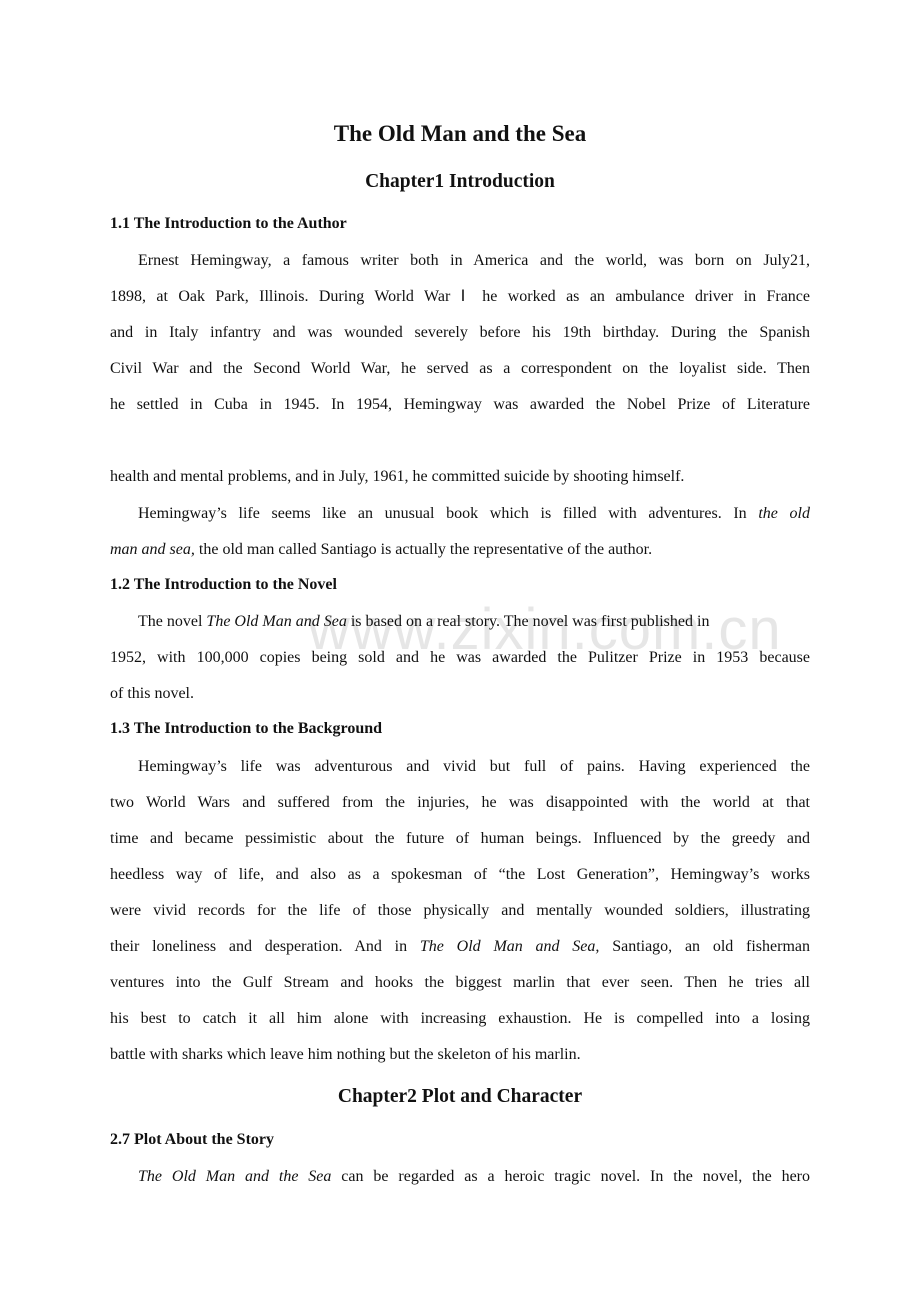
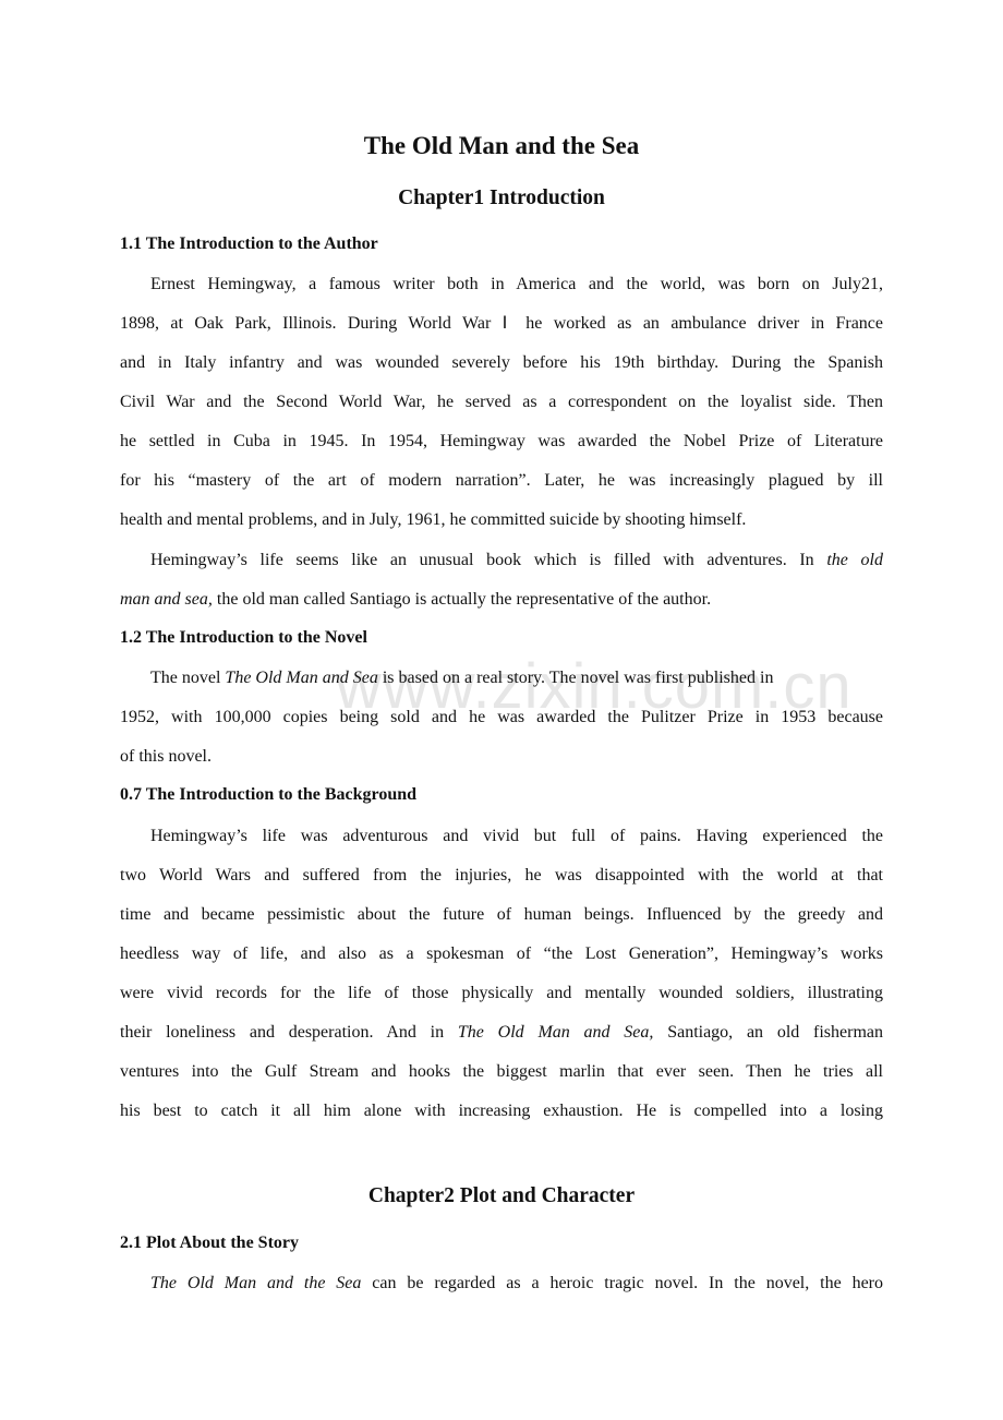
  www.zixin.com.cn
  The Old Man and the Sea
  Chapter1 Introduction
  1.1 The Introduction to the Author
  Ernest Hemingway, a famous writer both in America and the world, was born on July21,
  1898, at Oak Park, Illinois. During World War Ⅰ he worked as an ambulance driver in France
  and in Italy infantry and was wounded severely before his 19th birthday. During the Spanish
  Civil War and the Second World War, he served as a correspondent on the loyalist side. Then
  he settled in Cuba in 1945. In 1954, Hemingway was awarded the Nobel Prize of Literature
+ for his “mastery of the art of modern narration”. Later, he was increasingly plagued by ill
  health and mental problems, and in July, 1961, he committed suicide by shooting himself.
  Hemingway’s life seems like an unusual book which is filled with adventures. In the old
  man and sea, the old man called Santiago is actually the representative of the author.
  1.2 The Introduction to the Novel
  The novel The Old Man and Sea is based on a real story. The novel was first published in
  1952, with 100,000 copies being sold and he was awarded the Pulitzer Prize in 1953 because
  of this novel.
- 1.3 The Introduction to the Background
+ 0.7 The Introduction to the Background
  Hemingway’s life was adventurous and vivid but full of pains. Having experienced the
  two World Wars and suffered from the injuries, he was disappointed with the world at that
  time and became pessimistic about the future of human beings. Influenced by the greedy and
  heedless way of life, and also as a spokesman of “the Lost Generation”, Hemingway’s works
  were vivid records for the life of those physically and mentally wounded soldiers, illustrating
  their loneliness and desperation. And in The Old Man and Sea, Santiago, an old fisherman
  ventures into the Gulf Stream and hooks the biggest marlin that ever seen. Then he tries all
  his best to catch it all him alone with increasing exhaustion. He is compelled into a losing
- battle with sharks which leave him nothing but the skeleton of his marlin.
  Chapter2 Plot and Character
- 2.7 Plot About the Story
+ 2.1 Plot About the Story
  The Old Man and the Sea can be regarded as a heroic tragic novel. In the novel, the hero
